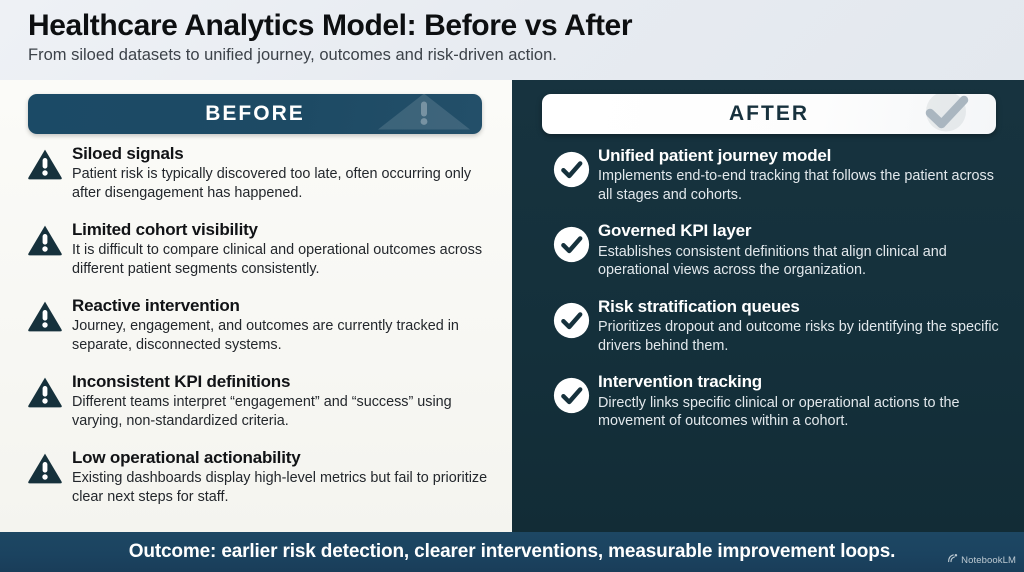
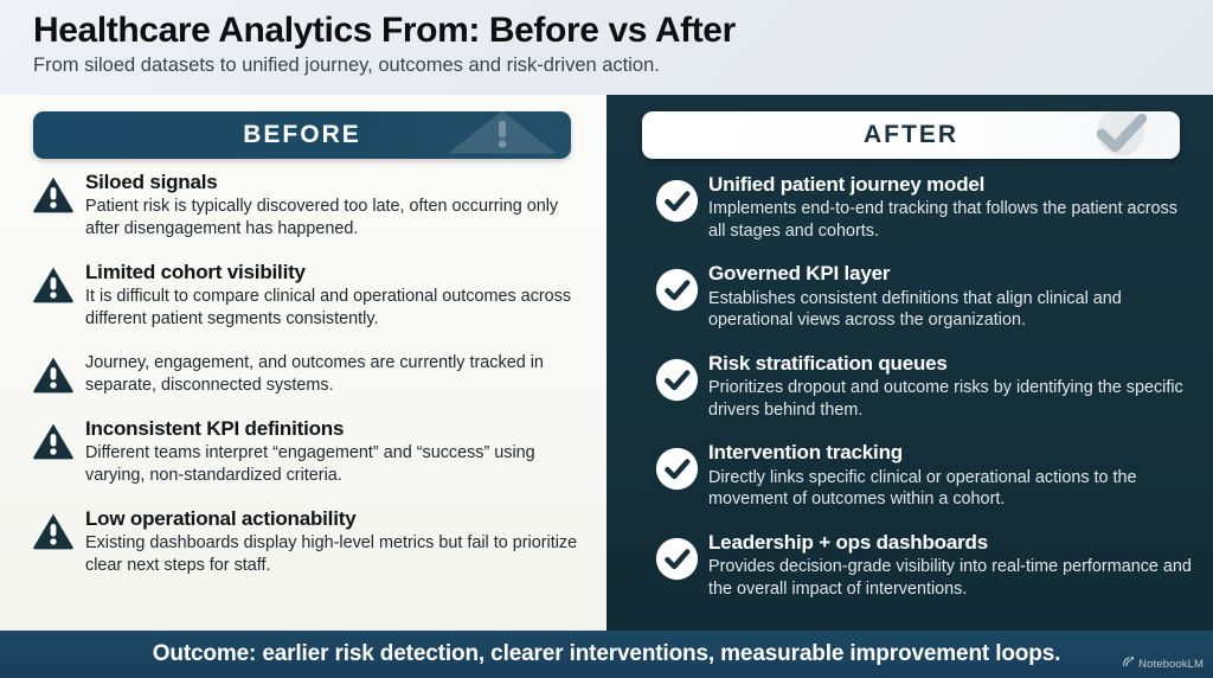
- Healthcare Analytics Model: Before vs After
+ Healthcare Analytics From: Before vs After
  From siloed datasets to unified journey, outcomes and risk-driven action.
  BEFORE
  Siloed signals
  Patient risk is typically discovered too late, often occurring only after disengagement has happened.
  Limited cohort visibility
  It is difficult to compare clinical and operational outcomes across different patient segments consistently.
- Reactive intervention
  Journey, engagement, and outcomes are currently tracked in separate, disconnected systems.
  Inconsistent KPI definitions
  Different teams interpret “engagement” and “success” using varying, non-standardized criteria.
  Low operational actionability
  Existing dashboards display high-level metrics but fail to prioritize clear next steps for staff.
  AFTER
  Unified patient journey model
  Implements end-to-end tracking that follows the patient across all stages and cohorts.
  Governed KPI layer
  Establishes consistent definitions that align clinical and operational views across the organization.
  Risk stratification queues
  Prioritizes dropout and outcome risks by identifying the specific drivers behind them.
  Intervention tracking
  Directly links specific clinical or operational actions to the movement of outcomes within a cohort.
+ Leadership + ops dashboards
+ Provides decision-grade visibility into real-time performance and the overall impact of interventions.
  Outcome: earlier risk detection, clearer interventions, measurable improvement loops.
  NotebookLM
